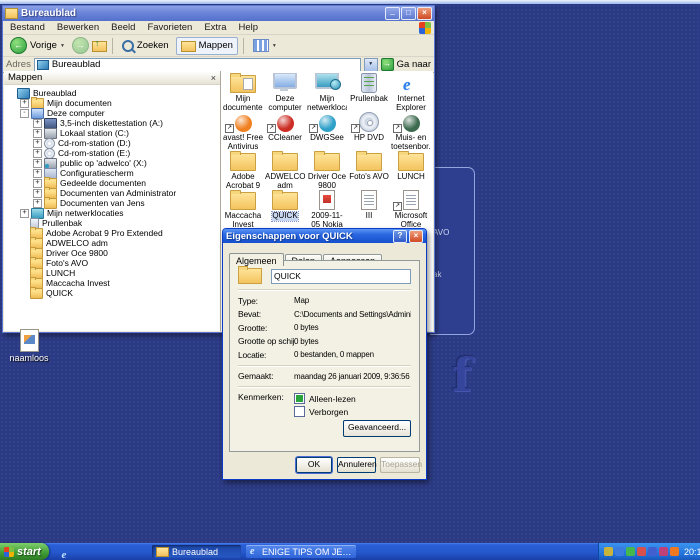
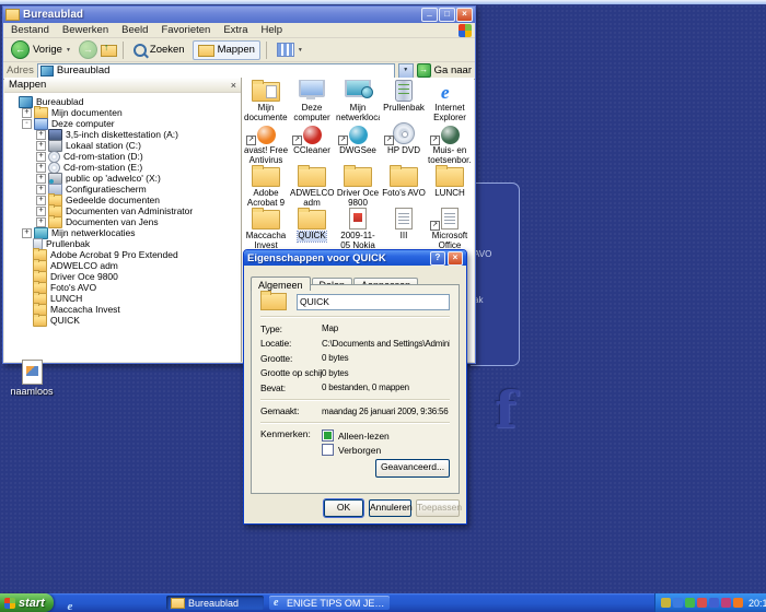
  f
  AVO
  ak
  Bureaublad
  Bestand
  Bewerken
  Beeld
  Favorieten
  Extra
  Help
  Vorige
  Zoeken
  Mappen
  Adres
  Bureaublad
  Ga naar
  Mappen
  ×
  Bureaublad
  +
  Mijn documenten
  -
  Deze computer
  +
  3,5-inch diskettestation (A:)
  +
  Lokaal station (C:)
  +
  Cd-rom-station (D:)
  +
  Cd-rom-station (E:)
  +
  public op 'adwelco' (X:)
  +
  Configuratiescherm
  +
  Gedeelde documenten
  +
  Documenten van Administrator
  +
  Documenten van Jens
  +
  Mijn netwerklocaties
  Prullenbak
  Adobe Acrobat 9 Pro Extended
  ADWELCO adm
  Driver Oce 9800
  Foto's AVO
  LUNCH
  Maccacha Invest
  QUICK
  Mijn documente
  Deze computer
  Mijn netwerkloc
  Prullenbak
  Internet Explorer
  avast! Free Antivirus
  CCleaner
  DWGSee
  HP DVD
  Muis- en toetsenbor.
  Adobe Acrobat 9
  ADWELCO adm
  Driver Oce 9800
  Foto's AVO
  LUNCH
  Maccacha Invest
  QUICK
  2009-11-05 Nokia
  III
  naamloos
  Eigenschappen voor QUICK
  QUICK
  Type:
  Map
- Bevat:
+ Locatie:
  Grootte:
  0 bytes
  Grootte op schij
  0 bytes
- Locatie:
+ Bevat:
  0 bestanden, 0 mappen
  Gemaakt:
  maandag 26 januari 2009, 9:36:56
  Kenmerken:
  Alleen-lezen
  Verborgen
  Geavanceerd...
  OK
  Annuleren
  Toepassen
  start
  Bureaublad
  ENIGE TIPS OM JE P
  20:1
